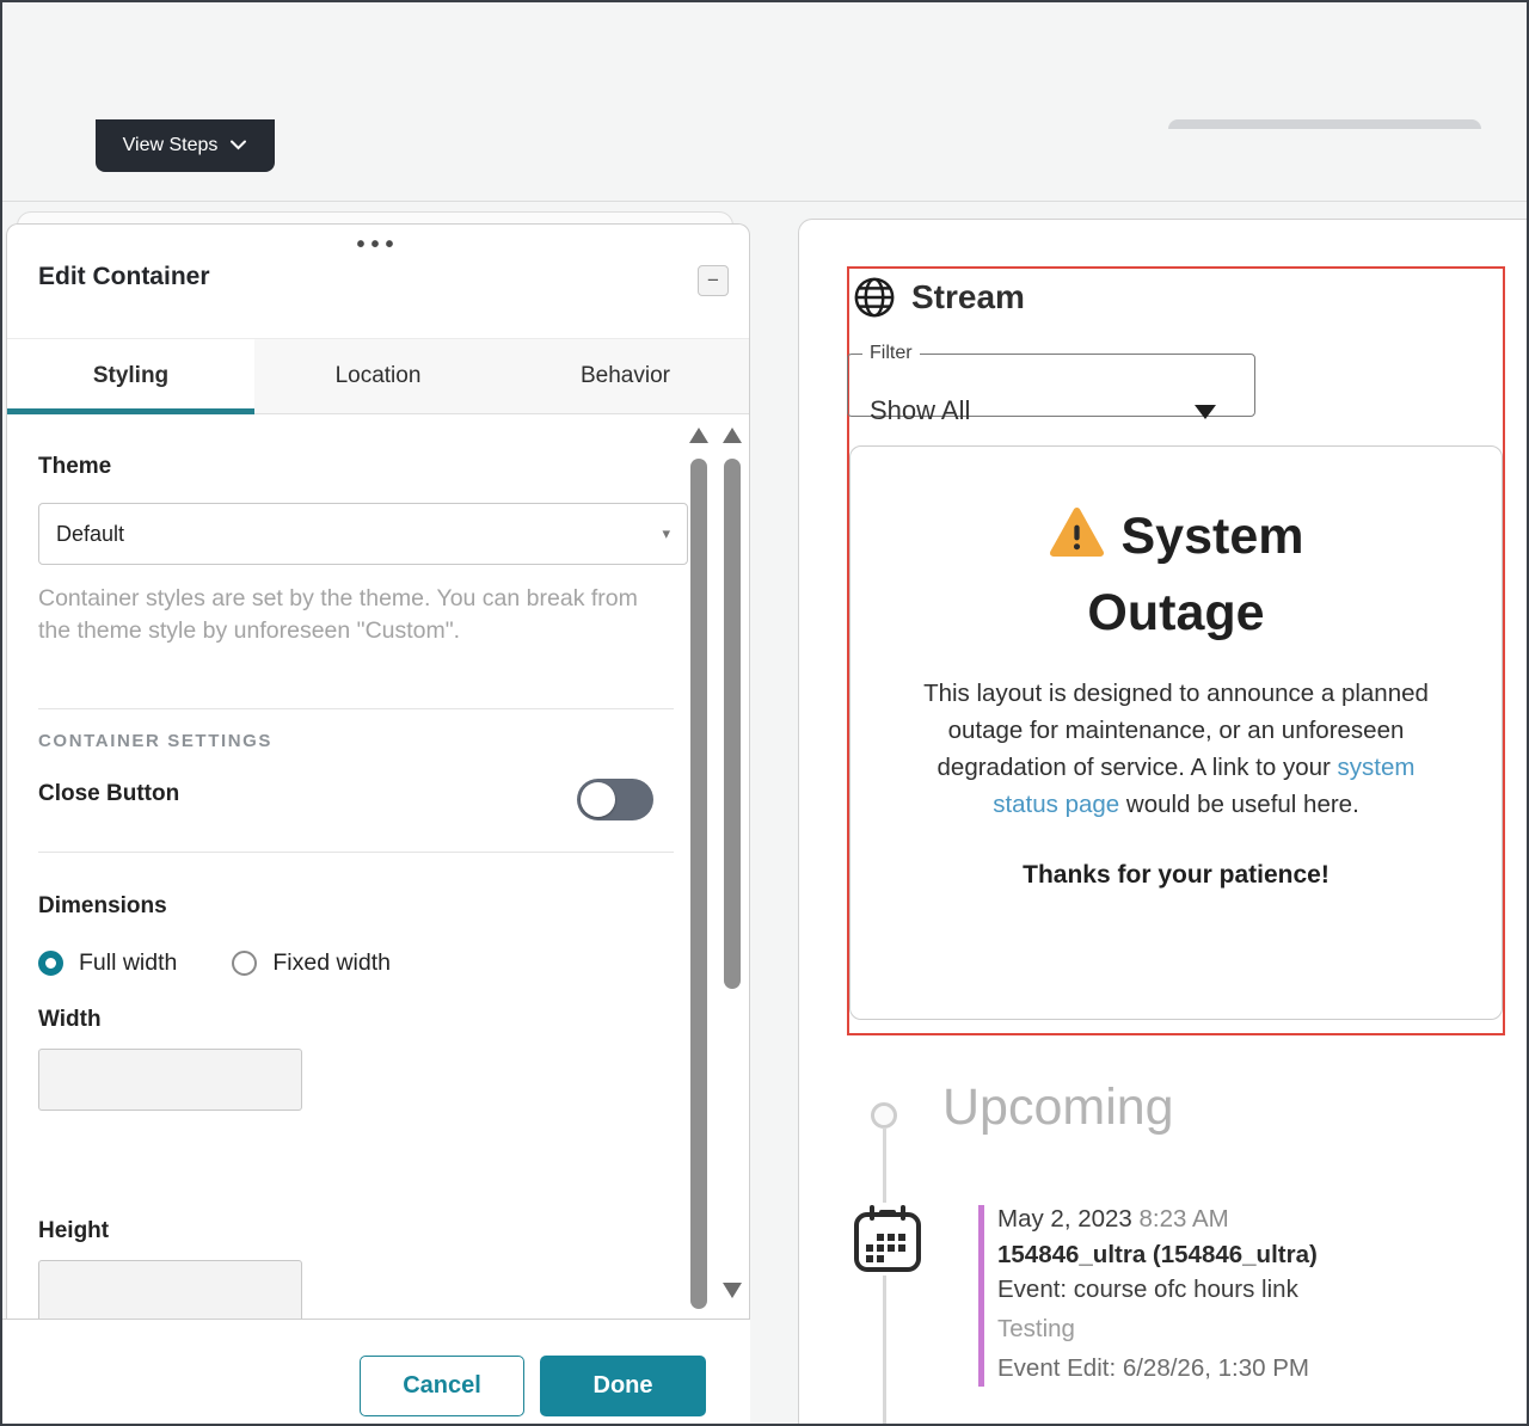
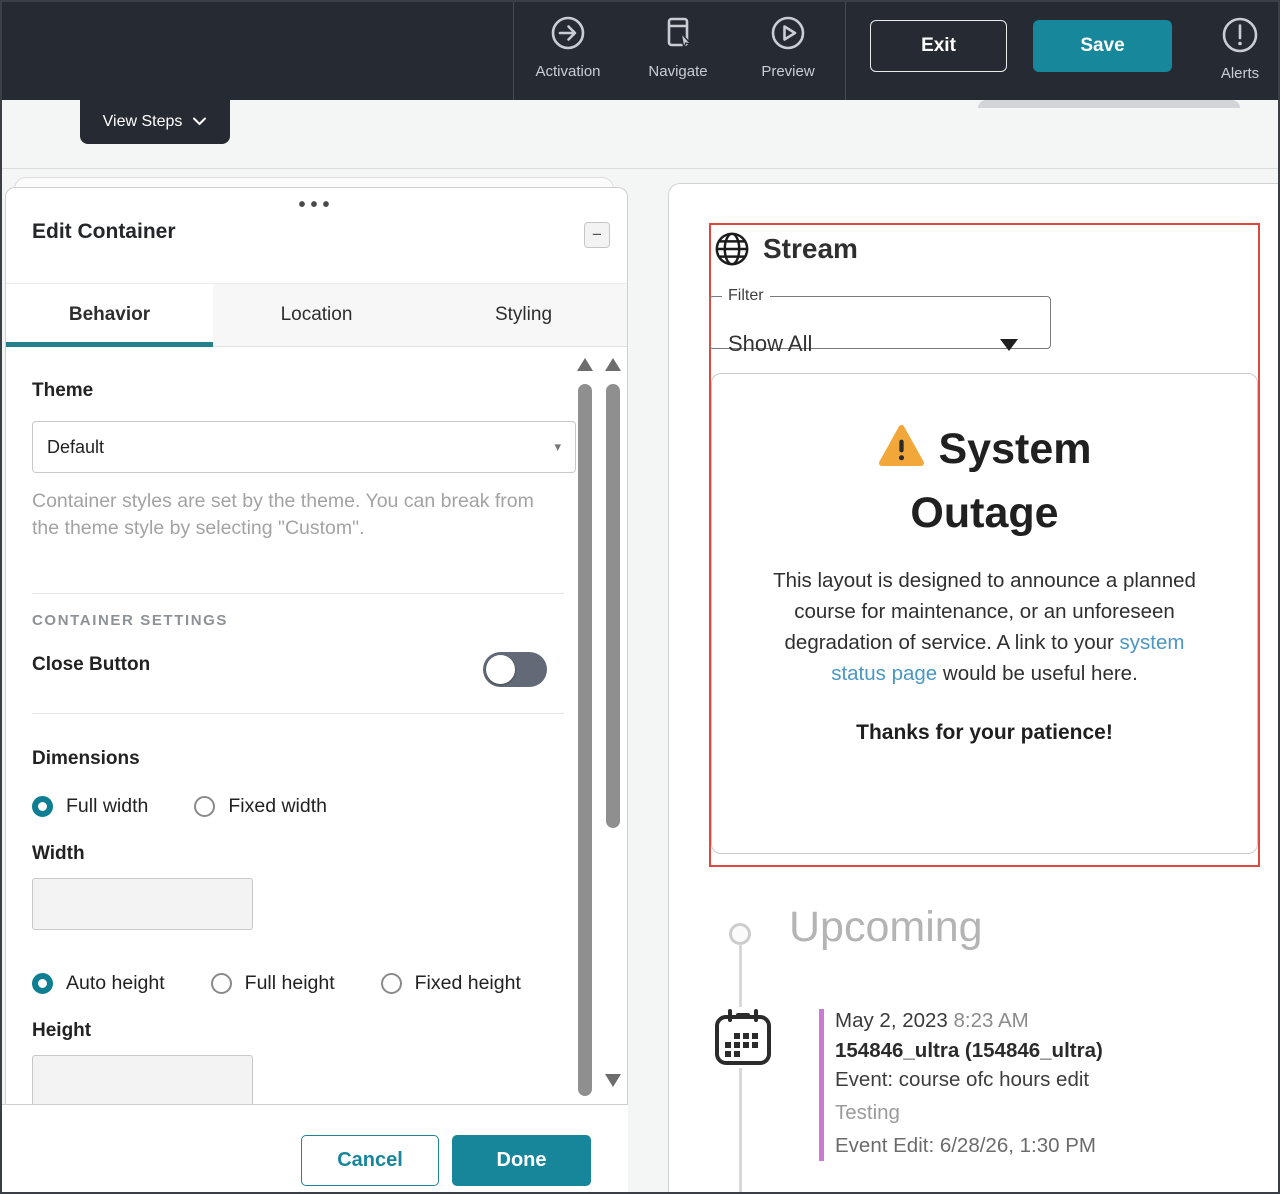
+ Activation
+ Navigate
+ Preview
+ Exit
+ Save
+ Alerts
  View Steps
  •••
  Edit Container
  −
- Styling
+ Behavior
  Location
- Behavior
+ Styling
  Theme
  Default
  ▾
- Container styles are set by the theme. You can break from the theme style by unforeseen "Custom".
+ Container styles are set by the theme. You can break from the theme style by selecting "Custom".
  CONTAINER SETTINGS
  Close Button
  Dimensions
  Full width
  Fixed width
  Width
+ Auto height
+ Full height
+ Fixed height
  Height
  Cancel
  Done
  Stream
  Filter
  Show All
  System Outage
- This layout is designed to announce a planned outage for maintenance, or an unforeseen degradation of service. A link to your system status page would be useful here.
+ This layout is designed to announce a planned course for maintenance, or an unforeseen degradation of service. A link to your system status page would be useful here.
  Thanks for your patience!
  Upcoming
  May 2, 2023 8:23 AM
  154846_ultra (154846_ultra)
- Event: course ofc hours link
+ Event: course ofc hours edit
  Testing
  Event Edit: 6/28/26, 1:30 PM
